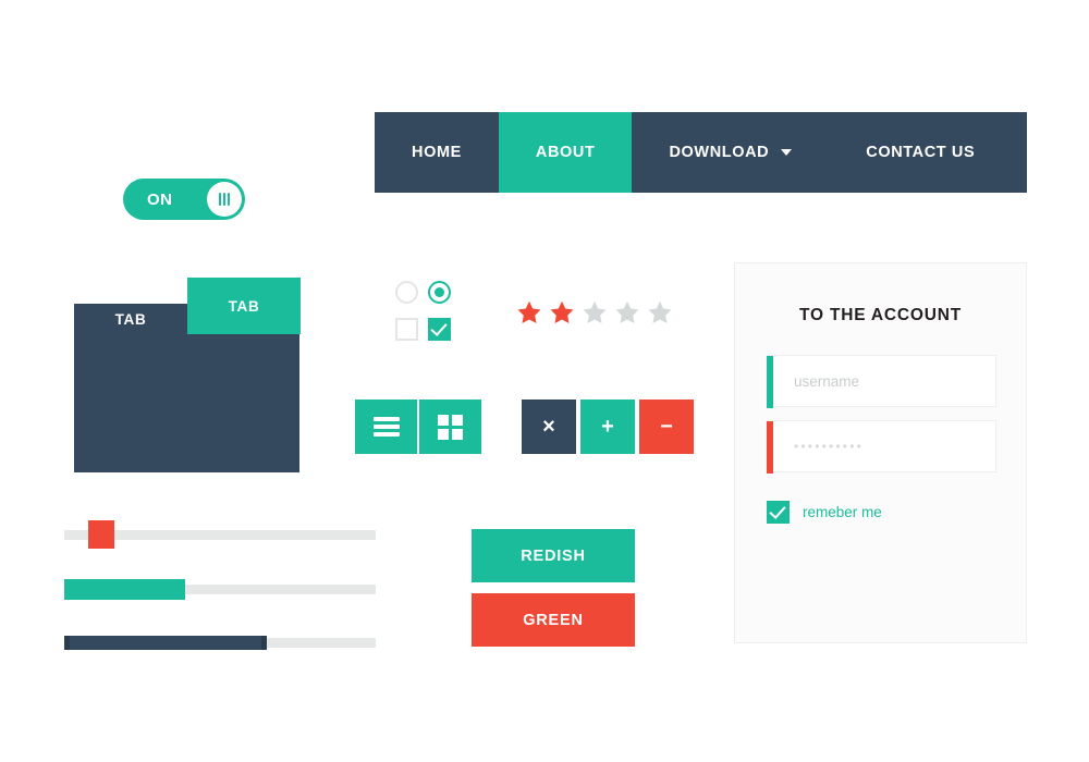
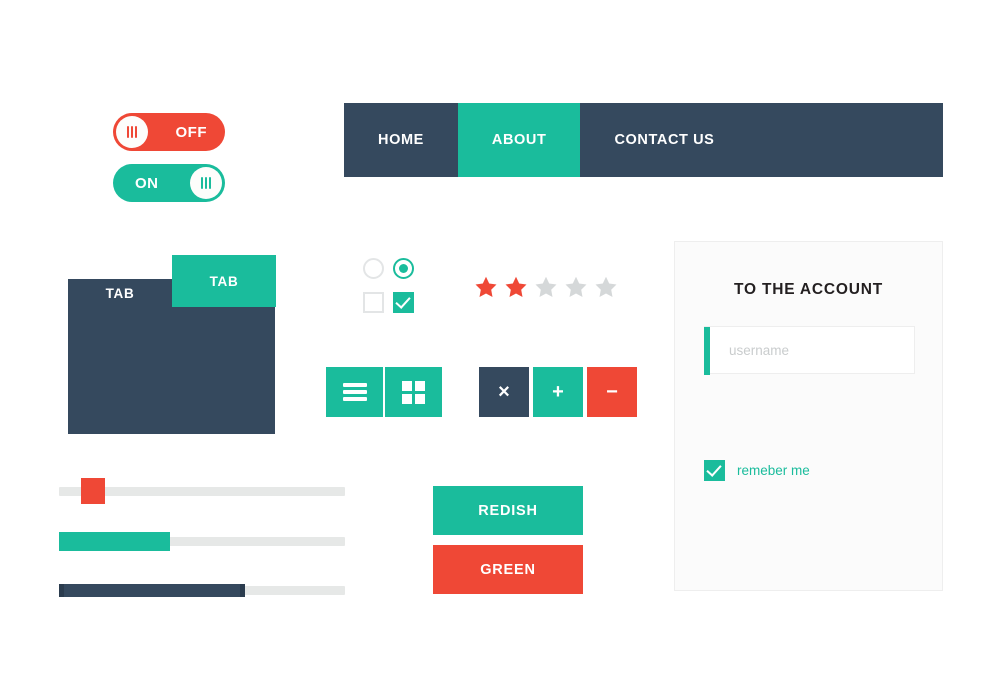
+ OFF
  ON
  HOME
  ABOUT
- DOWNLOAD
  CONTACT US
  TAB
  TAB
  ×
  +
  −
  REDISH
  GREEN
  TO THE ACCOUNT
  username
- ••••••••••
  remeber me
